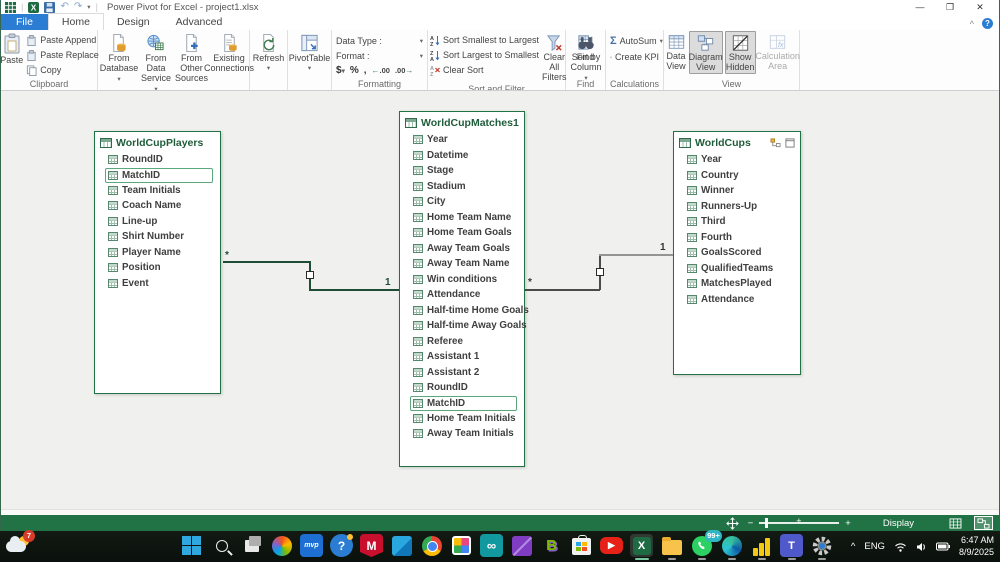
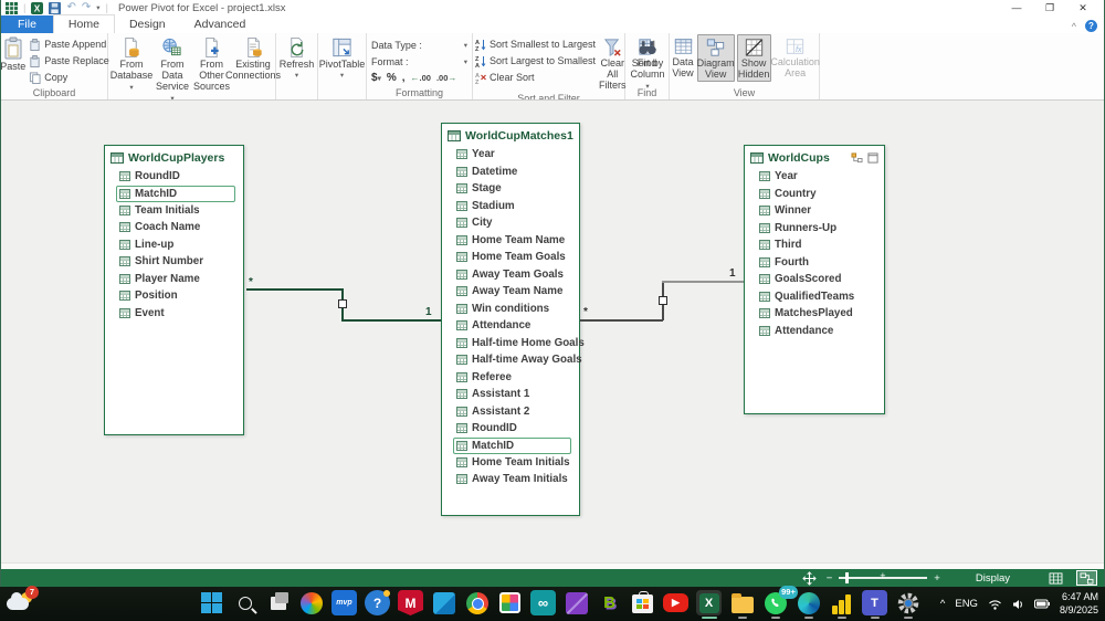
  |
  X
  ↶
  ↷
  |
  Power Pivot for Excel - project1.xlsx
  —
  ❐
  ✕
  File
  Home
  Design
  Advanced
  ^
  ?
  Paste
  Paste Append
  Paste Replace
  Copy
  Clipboard
  From Database
  From Data Service
  From Other Sources
  Existing Connections
  Refresh
  PivotTable
  Data Type :
  Format :
  %
  ,
  ←.00
  .00→
  Formatting
  Sort Smallest to Largest
  Sort Largest to Smallest
  Clear Sort
  Clear All Filters
  Sort by Column
  Sort and Filter
  Find
  Find
- Σ
- AutoSum
- Create KPI
- Calculations
  Data View
  Diagram View
  Show Hidden
  fx
  Calculation Area
  View
  WorldCupPlayers
  RoundID
  MatchID
  Team Initials
  Coach Name
  Line-up
  Shirt Number
  Player Name
  Position
  Event
  WorldCupMatches1
  Year
  Datetime
  Stage
  Stadium
  City
  Home Team Name
  Home Team Goals
  Away Team Goals
  Away Team Name
  Win conditions
  Attendance
  Half-time Home Goals
  Half-time Away Goals
  Referee
  Assistant 1
  Assistant 2
  RoundID
  MatchID
  Home Team Initials
  Away Team Initials
  WorldCups
  Year
  Country
  Winner
  Runners-Up
  Third
  Fourth
  GoalsScored
  QualifiedTeams
  MatchesPlayed
  Attendance
  *
  1
  *
  1
  −
  +
  +
  Display
  7
  ?
  M
  ∞
  B
  ▶
  X
  99+
  T
  ^
  ENG
  6:47 AM
  8/9/2025
